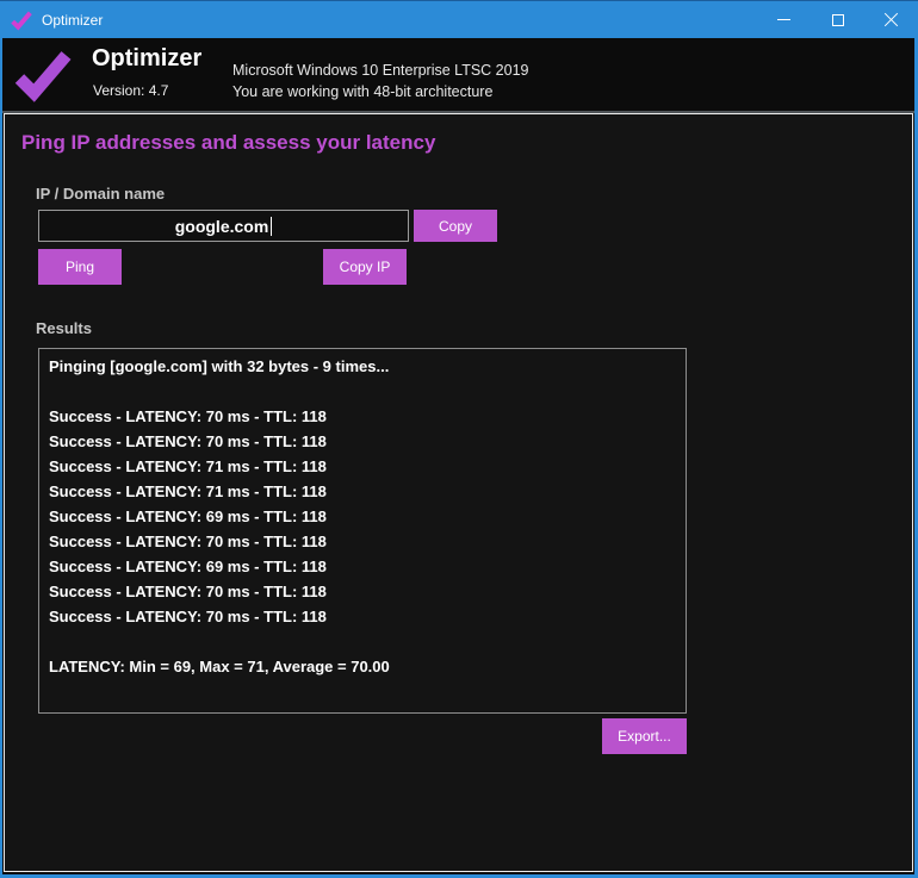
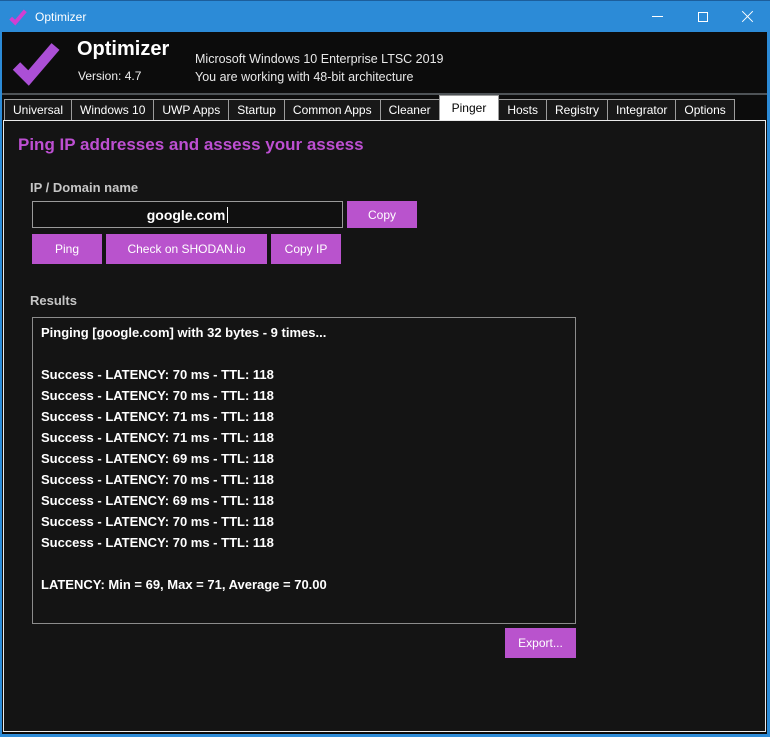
  Optimizer
  Optimizer
  Version: 4.7
  Microsoft Windows 10 Enterprise LTSC 2019
  You are working with 48-bit architecture
+ Universal
+ Windows 10
+ UWP Apps
+ Startup
+ Common Apps
+ Cleaner
+ Pinger
+ Hosts
+ Registry
+ Integrator
+ Options
- Ping IP addresses and assess your latency
+ Ping IP addresses and assess your assess
  IP / Domain name
  google.com
  Copy
  Ping
+ Check on SHODAN.io
  Copy IP
  Results
  Pinging [google.com] with 32 bytes - 9 times...
  Success - LATENCY: 70 ms - TTL: 118
  Success - LATENCY: 70 ms - TTL: 118
  Success - LATENCY: 71 ms - TTL: 118
  Success - LATENCY: 71 ms - TTL: 118
  Success - LATENCY: 69 ms - TTL: 118
  Success - LATENCY: 70 ms - TTL: 118
  Success - LATENCY: 69 ms - TTL: 118
  Success - LATENCY: 70 ms - TTL: 118
  Success - LATENCY: 70 ms - TTL: 118
  LATENCY: Min = 69, Max = 71, Average = 70.00
  Export...
